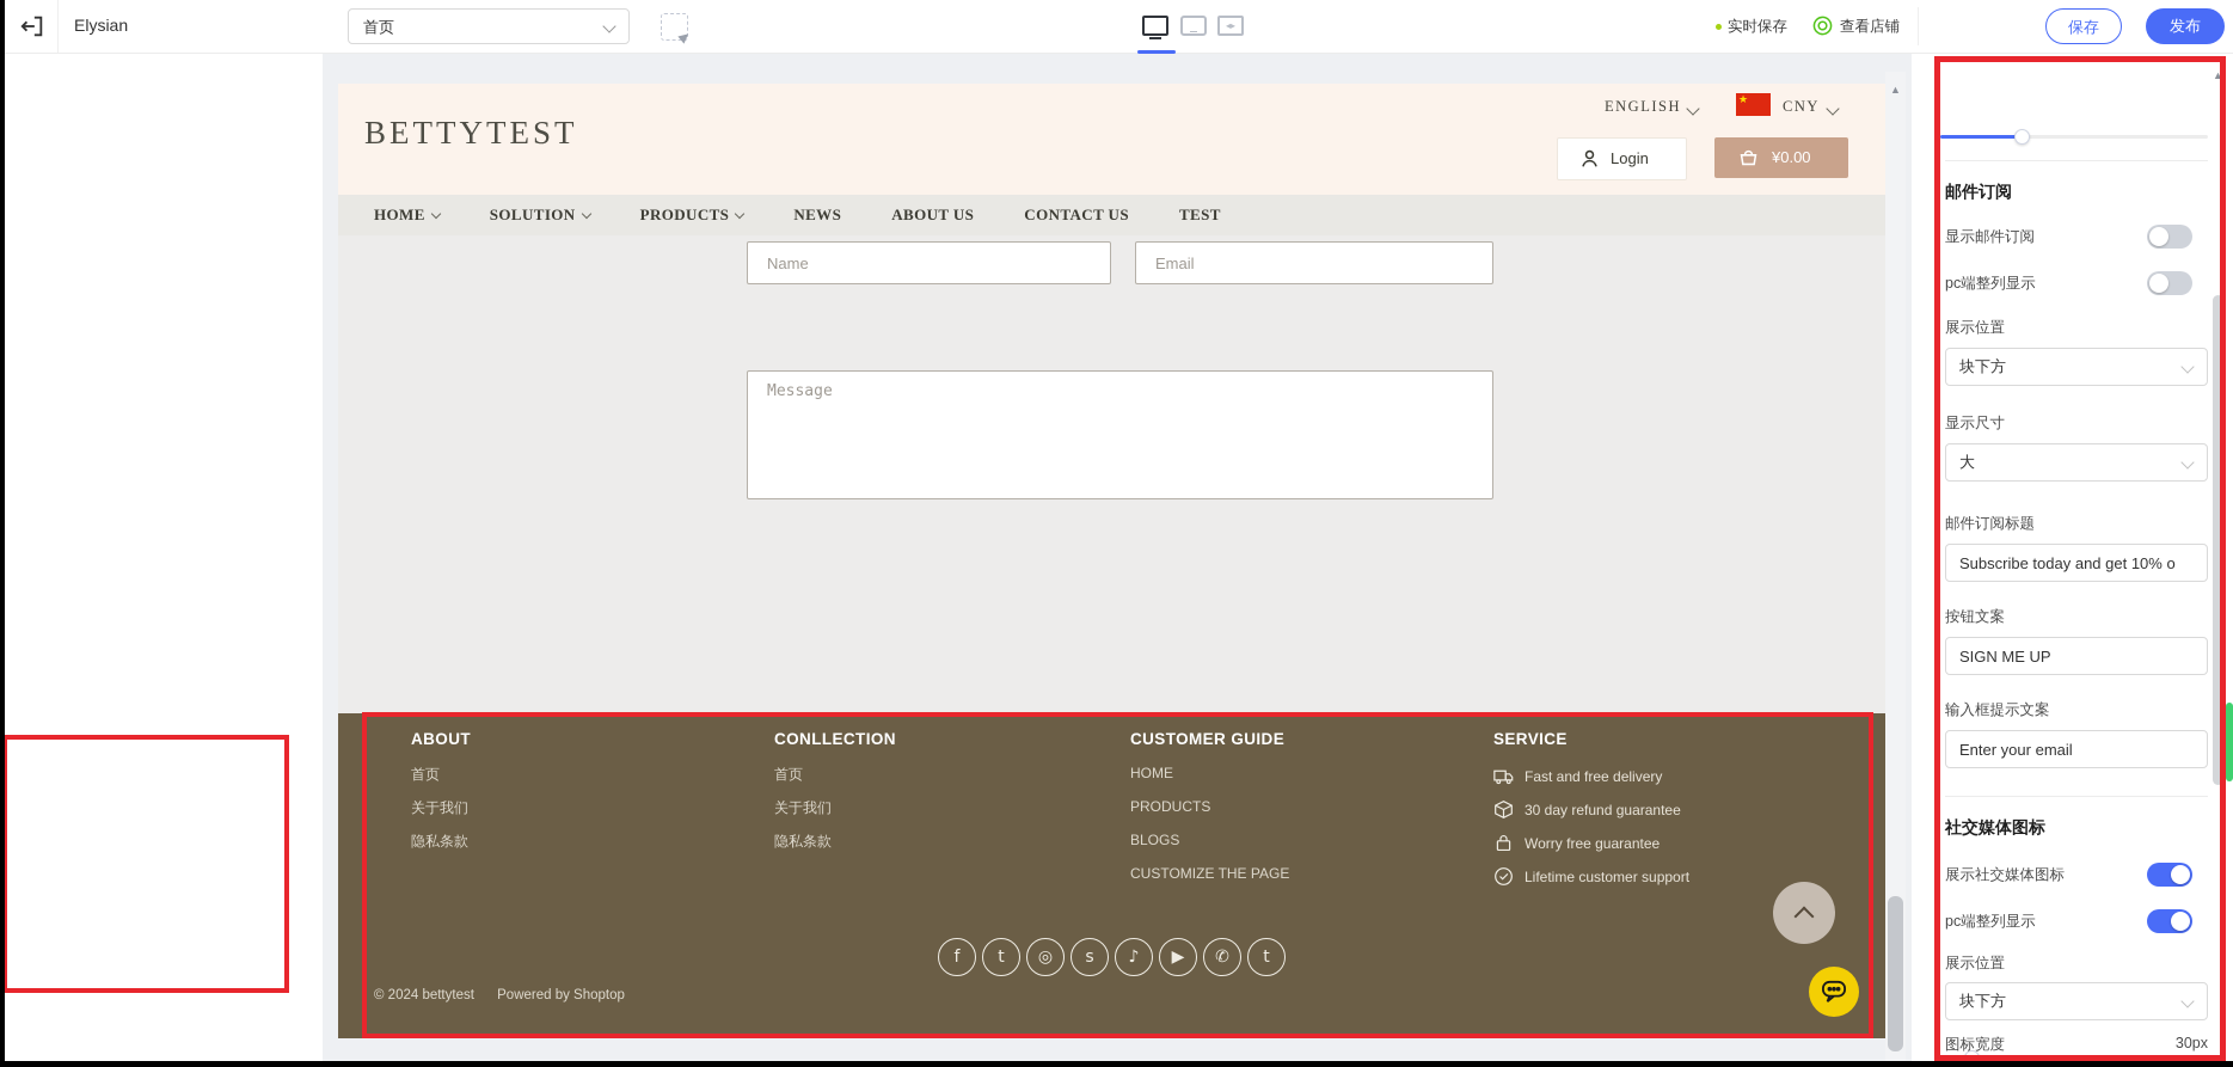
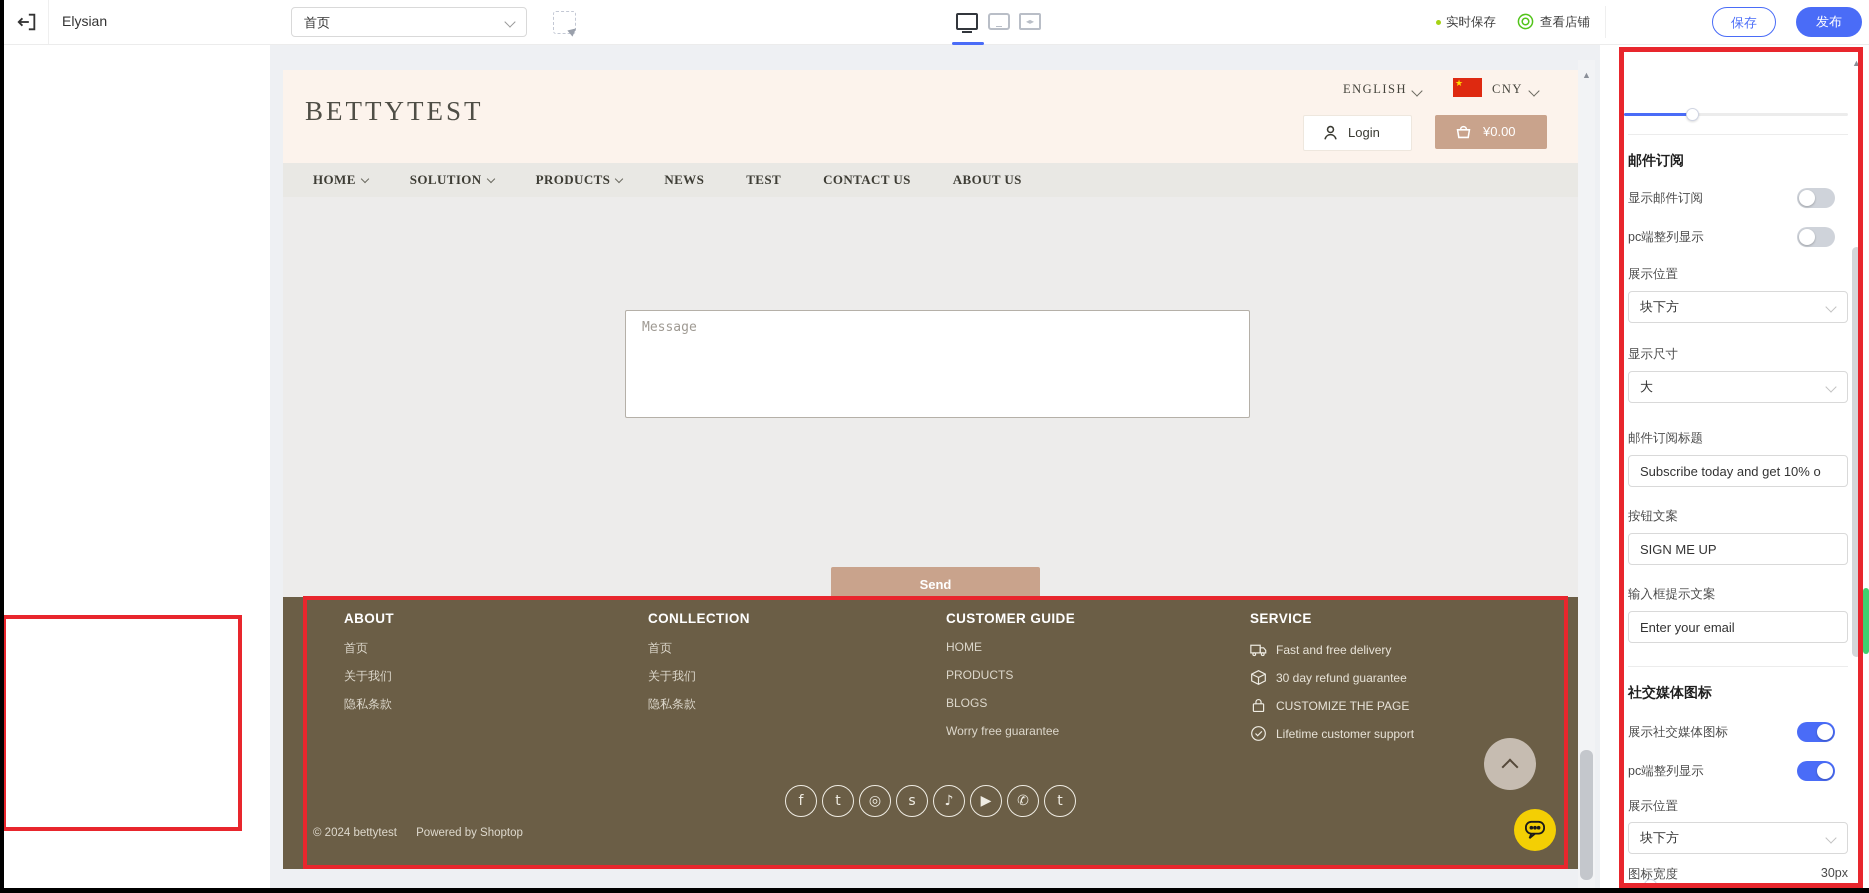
  Elysian
  首页
  ◂▸
  实时保存
  查看店铺
  保存
  发布
  BETTYTEST
  ENGLISH
  ★
  CNY
  Login
  ¥0.00
  HOME
  SOLUTION
  PRODUCTS
  NEWS
- ABOUT US
+ TEST
  CONTACT US
- TEST
+ ABOUT US
- Name
- Email
  Message
+ Send
  ABOUT
  首页
  关于我们
  隐私条款
  CONLLECTION
  首页
  关于我们
  隐私条款
  CUSTOMER GUIDE
  HOME
  PRODUCTS
  BLOGS
- CUSTOMIZE THE PAGE
+ Worry free guarantee
  SERVICE
  Fast and free delivery
  30 day refund guarantee
- Worry free guarantee
+ CUSTOMIZE THE PAGE
  Lifetime customer support
  f
  t
  ◎
  s
  ♪
  ▶
  ✆
  t
  © 2024 bettytest Powered by Shoptop
  ▲
  邮件订阅
  显示邮件订阅
  pc端整列显示
  展示位置
  块下方
  显示尺寸
  大
  邮件订阅标题
  Subscribe today and get 10% o
  按钮文案
  SIGN ME UP
  输入框提示文案
  Enter your email
  社交媒体图标
  展示社交媒体图标
  pc端整列显示
  展示位置
  块下方
  图标宽度
  30px
  ▲
